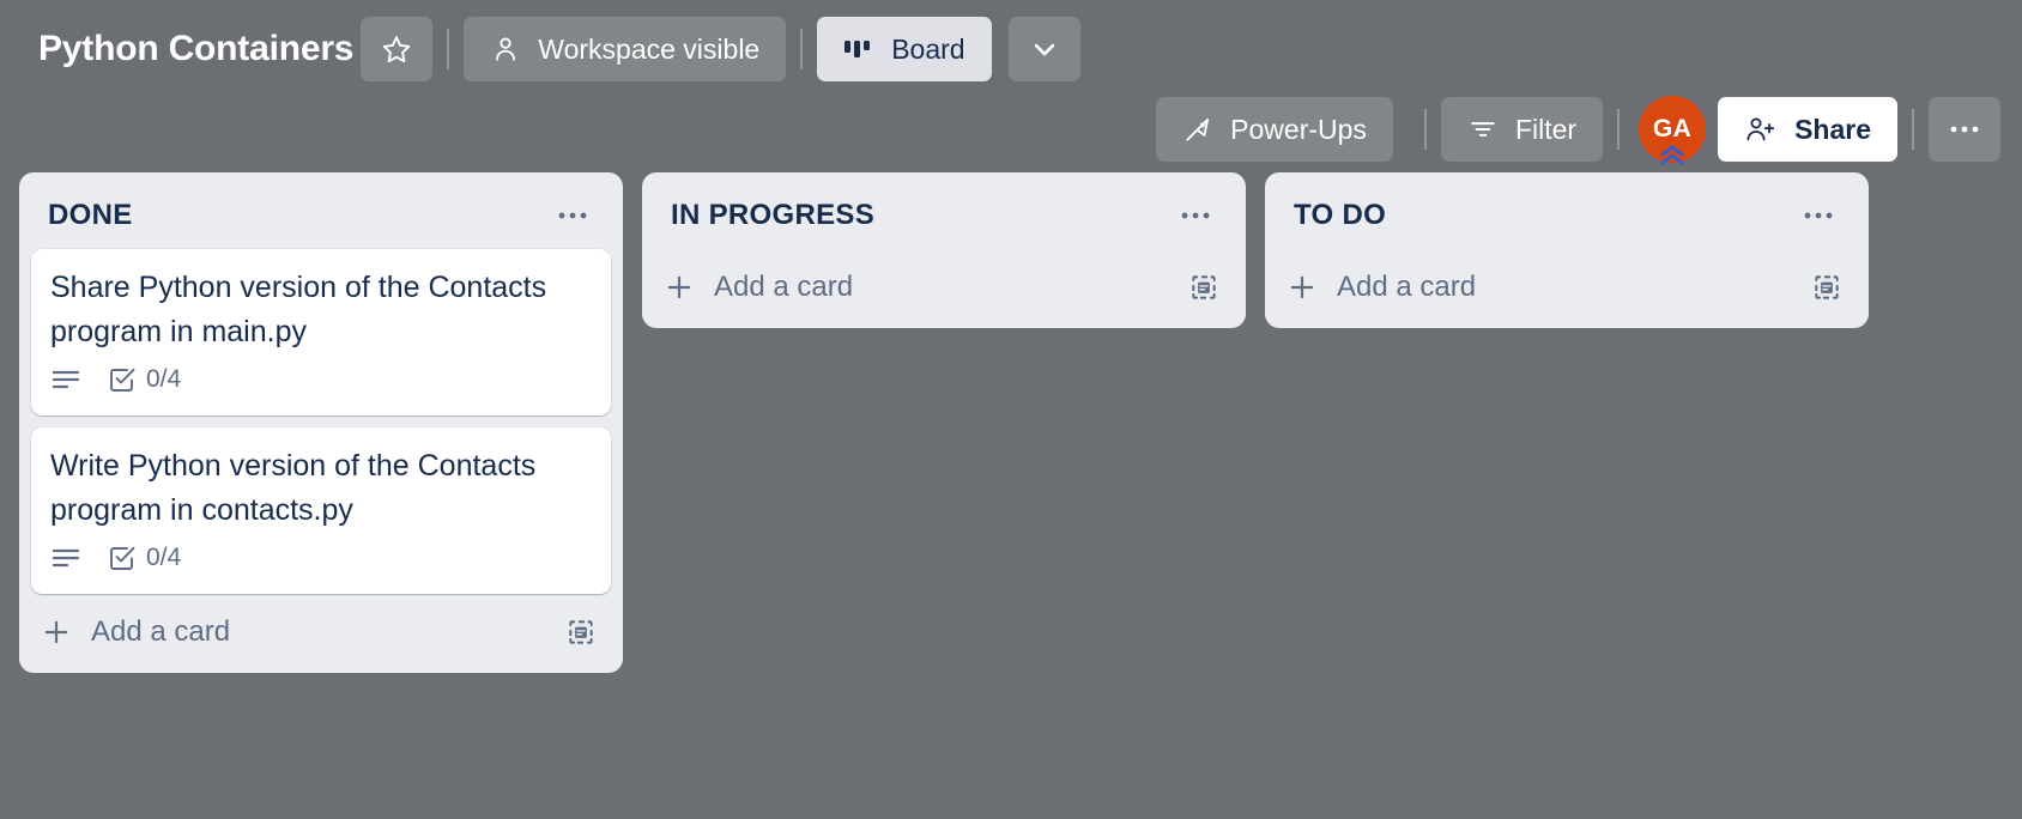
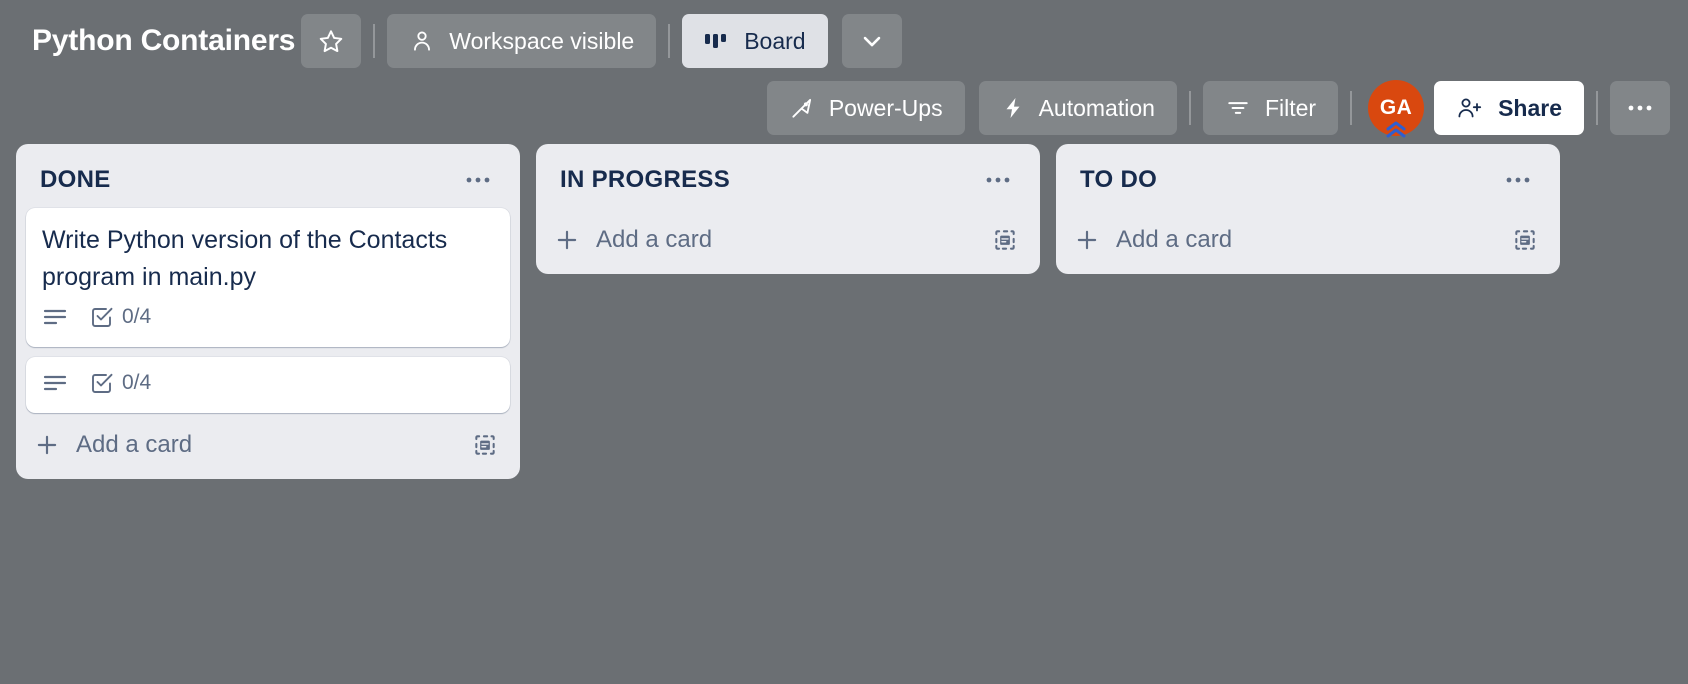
  Python Containers
  Workspace visible
  Board
  Power-Ups
+ Automation
  Filter
  GA
  Share
  DONE
- Share Python version of the Contacts program in main.py
+ Write Python version of the Contacts program in main.py
  0/4
- Write Python version of the Contacts program in contacts.py
  0/4
  Add a card
  IN PROGRESS
  Add a card
  TO DO
  Add a card
